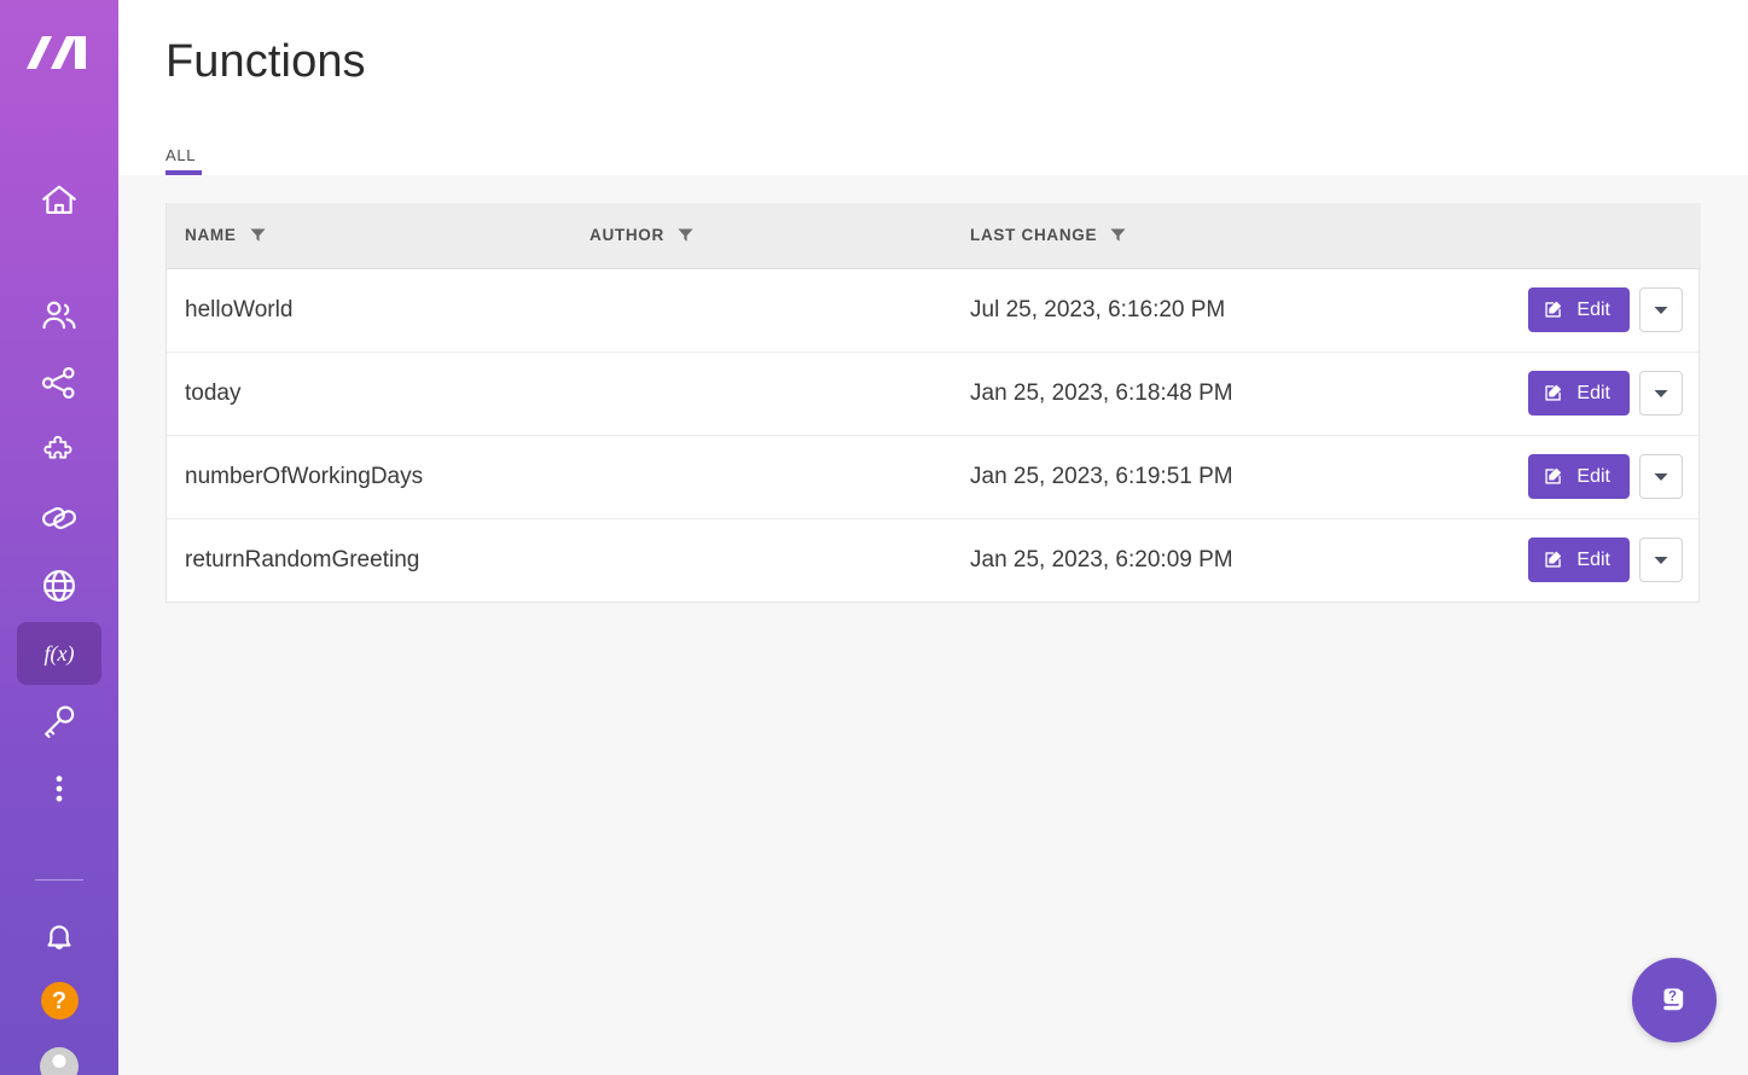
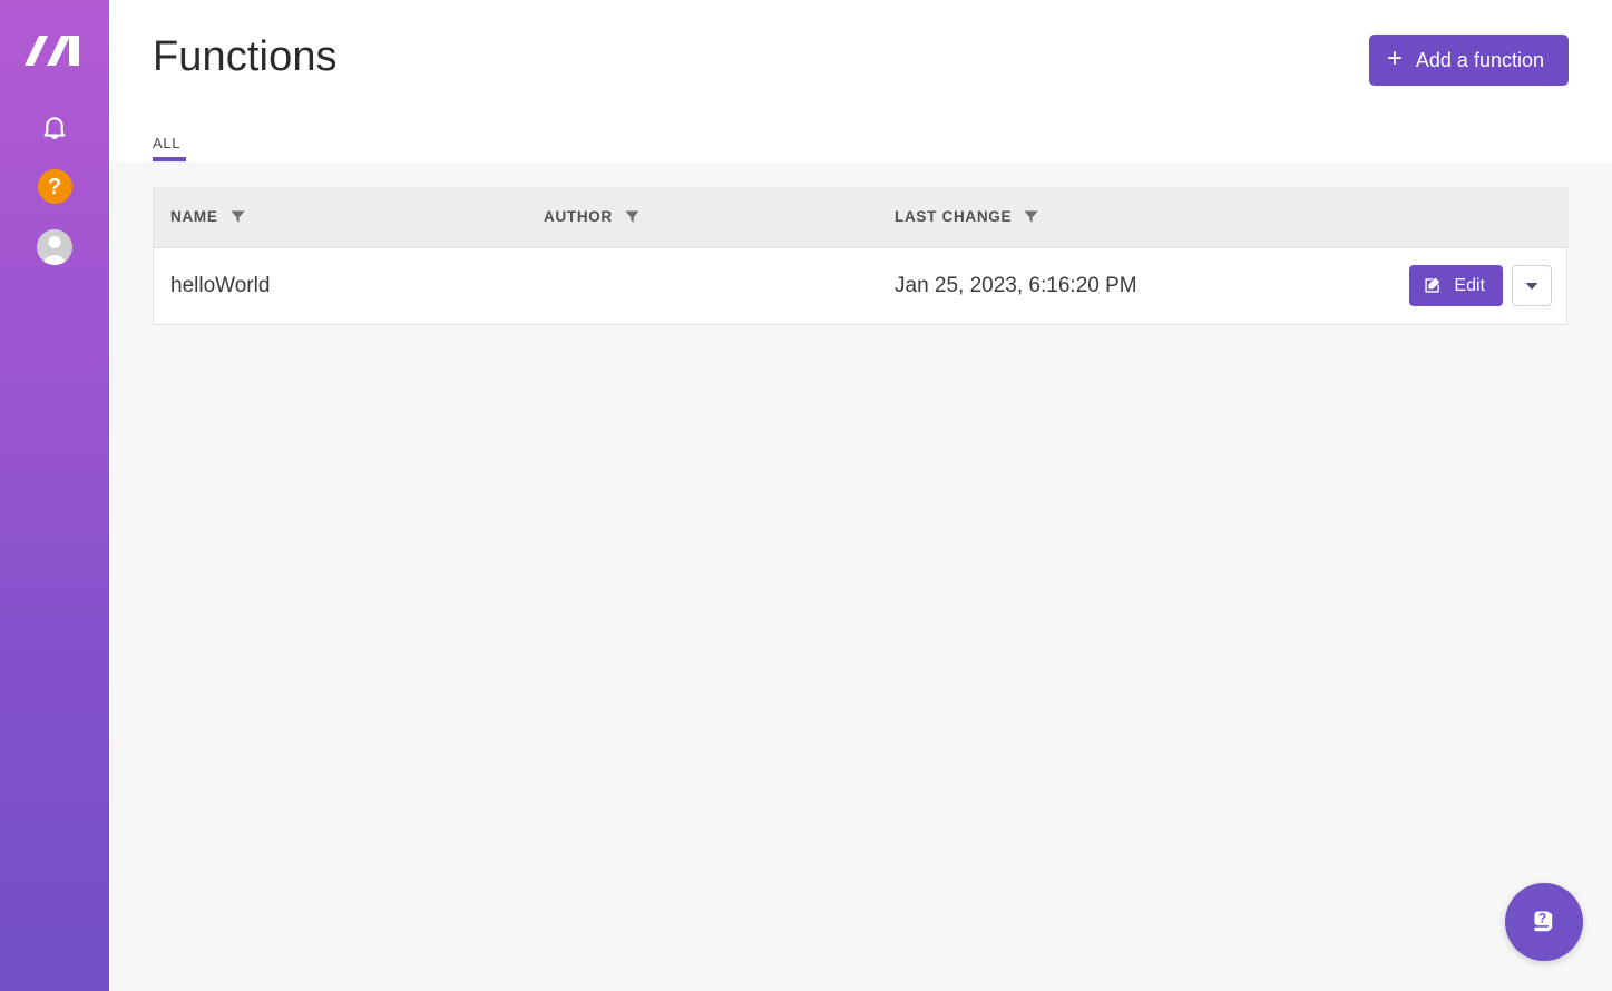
- f(x)
  ?
  Functions
+ +
+ Add a function
  ALL
  NAME	AUTHOR	LAST CHANGE
- helloWorld		Jul 25, 2023, 6:16:20 PM	Edit
+ helloWorld		Jan 25, 2023, 6:16:20 PM	Edit
- today		Jan 25, 2023, 6:18:48 PM	Edit
- numberOfWorkingDays		Jan 25, 2023, 6:19:51 PM	Edit
- returnRandomGreeting		Jan 25, 2023, 6:20:09 PM	Edit
  ?
